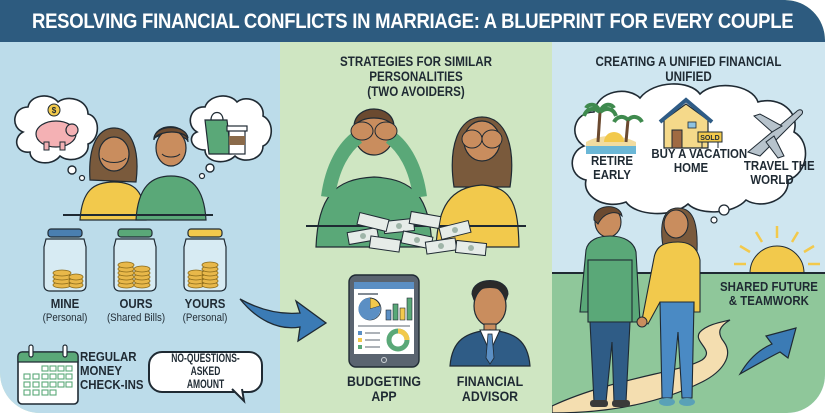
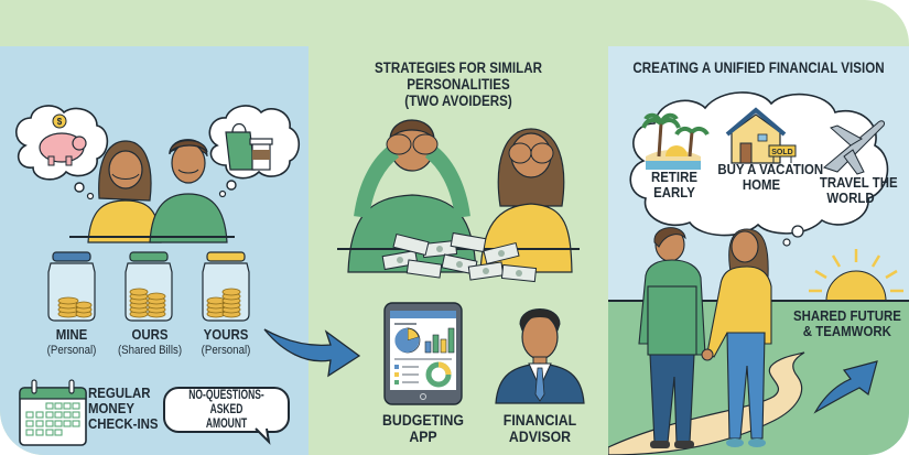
- RESOLVING FINANCIAL CONFLICTS IN MARRIAGE: A BLUEPRINT FOR EVERY COUPLE
  $
  MINE
  (Personal)
  OURS
  (Shared Bills)
  YOURS
  (Personal)
  REGULAR
  MONEY
  CHECK-INS
  NO-QUESTIONS-ASKED
  AMOUNT
  STRATEGIES FOR SIMILAR PERSONALITIES
  (TWO AVOIDERS)
  BUDGETING
  APP
  FINANCIAL
  ADVISOR
- CREATING A UNIFIED FINANCIAL UNIFIED
+ CREATING A UNIFIED FINANCIAL VISION
  RETIRE
  EARLY
  BUY A VACATION
  HOME
  TRAVEL THE
  WORLD
  SHARED FUTURE
  & TEAMWORK
